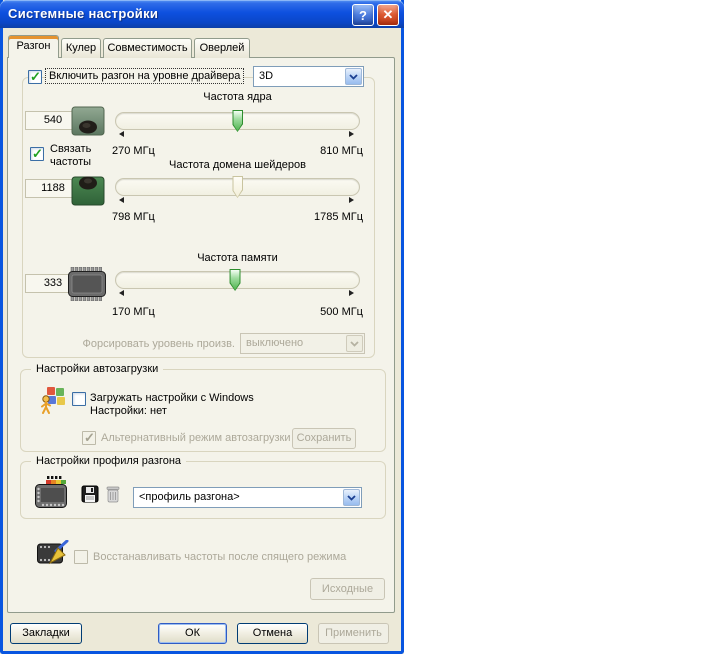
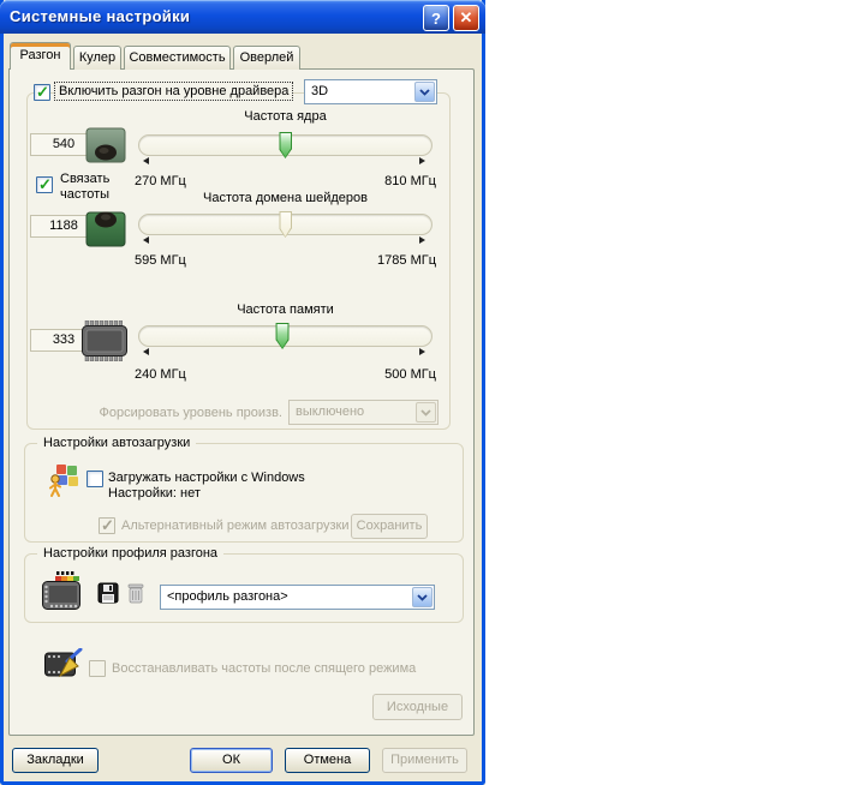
  Системные настройки
  ?
  ✕
  Разгон
  Кулер
  Совместимость
  Оверлей
  Включить разгон на уровне драйвера
  3D
  Частота ядра
  540
  270 МГц
  810 МГц
  Связать
  частоты
  Частота домена шейдеров
  1188
- 798 МГц
+ 595 МГц
  1785 МГц
  Частота памяти
  333
- 170 МГц
+ 240 МГц
  500 МГц
  Форсировать уровень произв.
  выключено
  Настройки автозагрузки
  Загружать настройки с Windows
  Настройки: нет
  Альтернативный режим автозагрузки
  Сохранить
  Настройки профиля разгона
  <профиль разгона>
  Восстанавливать частоты после спящего режима
  Исходные
  Закладки
  ОК
  Отмена
  Применить
